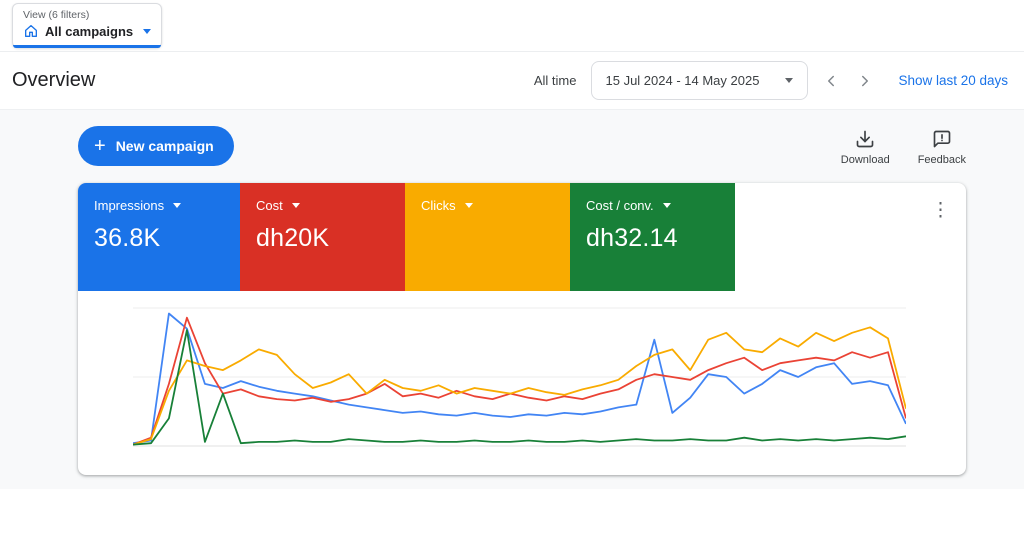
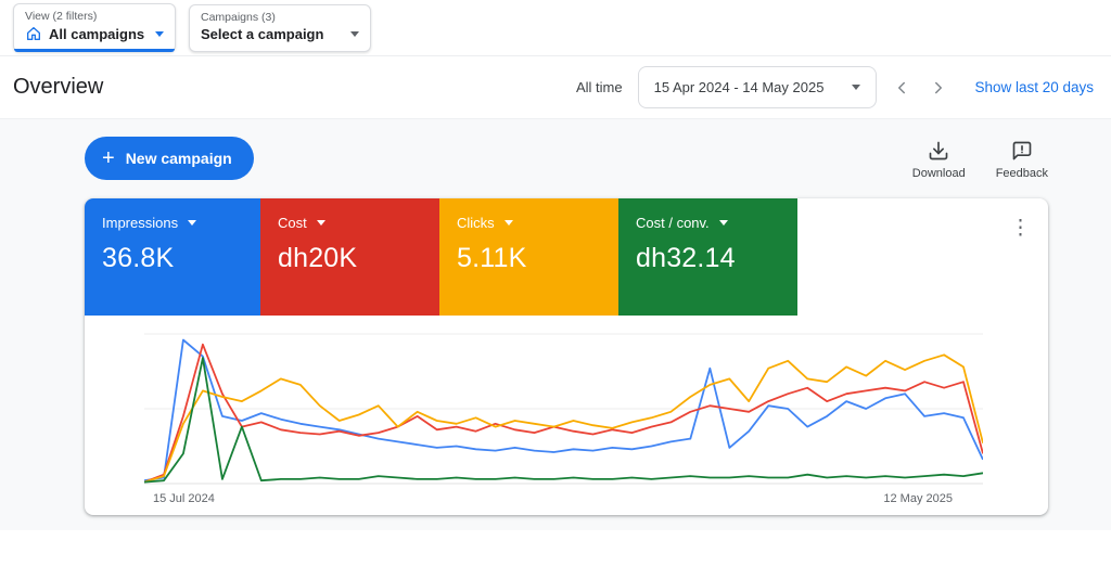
- View (6 filters)
+ View (2 filters)
  All campaigns
+ Campaigns (3)
+ Select a campaign
  Overview
  All time
- 15 Jul 2024 - 14 May 2025
+ 15 Apr 2024 - 14 May 2025
  Show last 20 days
  +
  New campaign
  Download
  Feedback
  Impressions
  36.8K
  Cost
  dh20K
  Clicks
+ 5.11K
  Cost / conv.
  dh32.14
  ⋮
+ 15 Jul 2024
+ 12 May 2025
